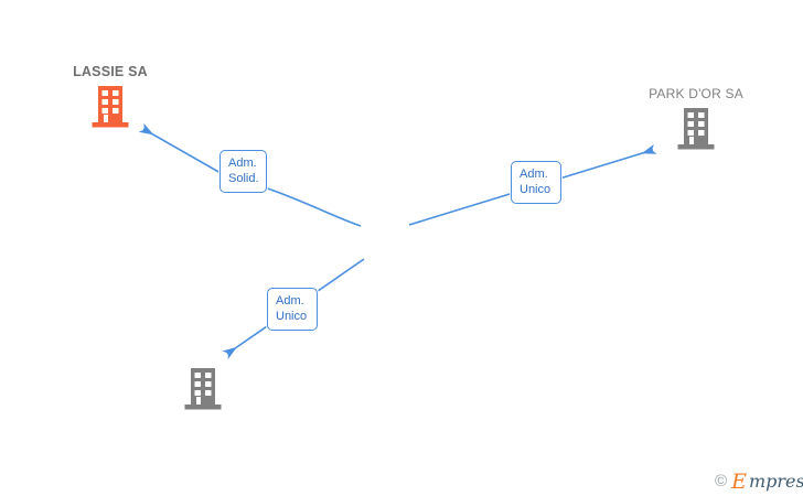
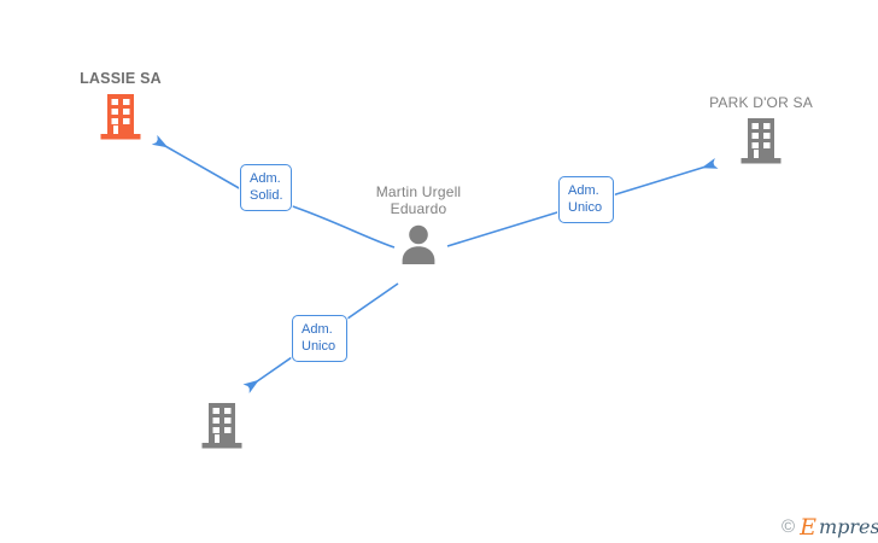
  LASSIE SA
  PARK D'OR SA
+ Martin Urgell
+ Eduardo
  Adm.
  Solid.
  Adm.
  Unico
  Adm.
  Unico
  ©
  E
  mpres
